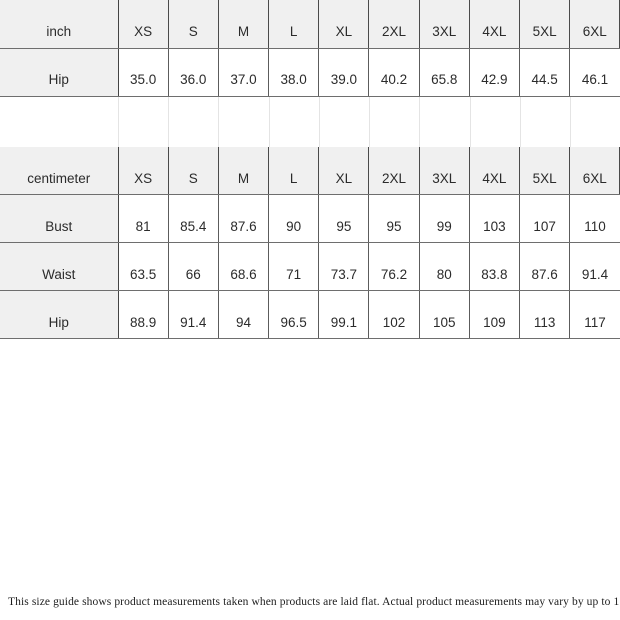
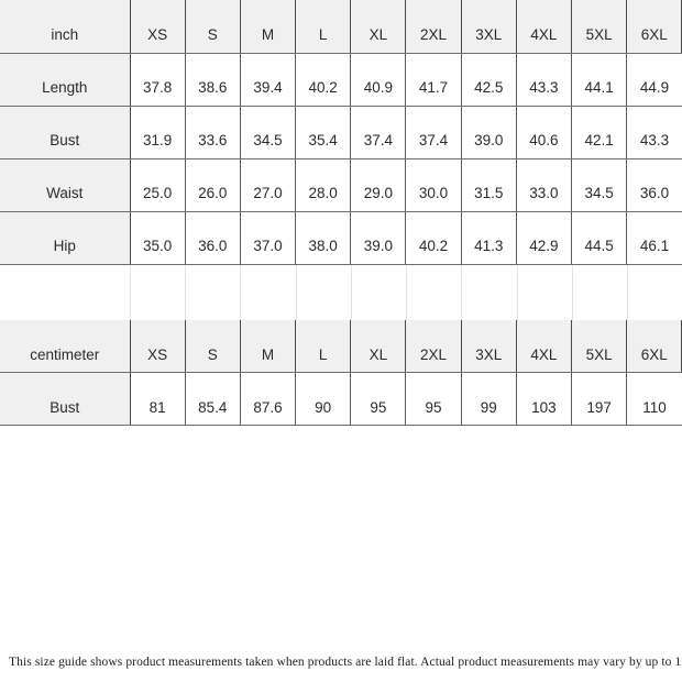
  inch	XS	S	M	L	XL	2XL	3XL	4XL	5XL	6XL
+ Length	37.8	38.6	39.4	40.2	40.9	41.7	42.5	43.3	44.1	44.9
+ Bust	31.9	33.6	34.5	35.4	37.4	37.4	39.0	40.6	42.1	43.3
+ Waist	25.0	26.0	27.0	28.0	29.0	30.0	31.5	33.0	34.5	36.0
- Hip	35.0	36.0	37.0	38.0	39.0	40.2	65.8	42.9	44.5	46.1
+ Hip	35.0	36.0	37.0	38.0	39.0	40.2	41.3	42.9	44.5	46.1
  centimeter	XS	S	M	L	XL	2XL	3XL	4XL	5XL	6XL
- Bust	81	85.4	87.6	90	95	95	99	103	107	110
+ Bust	81	85.4	87.6	90	95	95	99	103	197	110
- Waist	63.5	66	68.6	71	73.7	76.2	80	83.8	87.6	91.4
- Hip	88.9	91.4	94	96.5	99.1	102	105	109	113	117
  This size guide shows product measurements taken when products are laid flat. Actual product measurements may vary by up to 1
